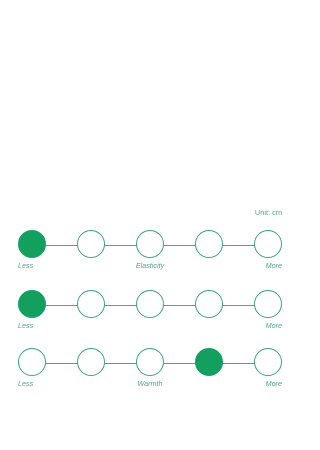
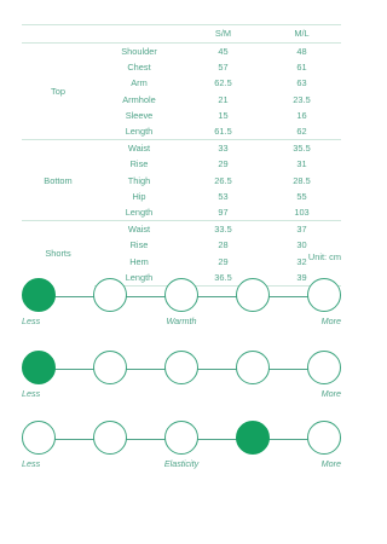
+ 		S/M	M/L
+ Top	Shoulder	45	48
+ Chest	57	61
+ Arm	62.5	63
+ Armhole	21	23.5
+ Sleeve	15	16
+ Length	61.5	62
+ Bottom	Waist	33	35.5
+ Rise	29	31
+ Thigh	26.5	28.5
+ Hip	53	55
+ Length	97	103
+ Shorts	Waist	33.5	37
+ Rise	28	30
+ Hem	29	32
+ Length	36.5	39
  Unit: cm
  Less
- Elasticity
+ Warmth
  More
  Less
  More
  Less
- Warmth
+ Elasticity
  More
